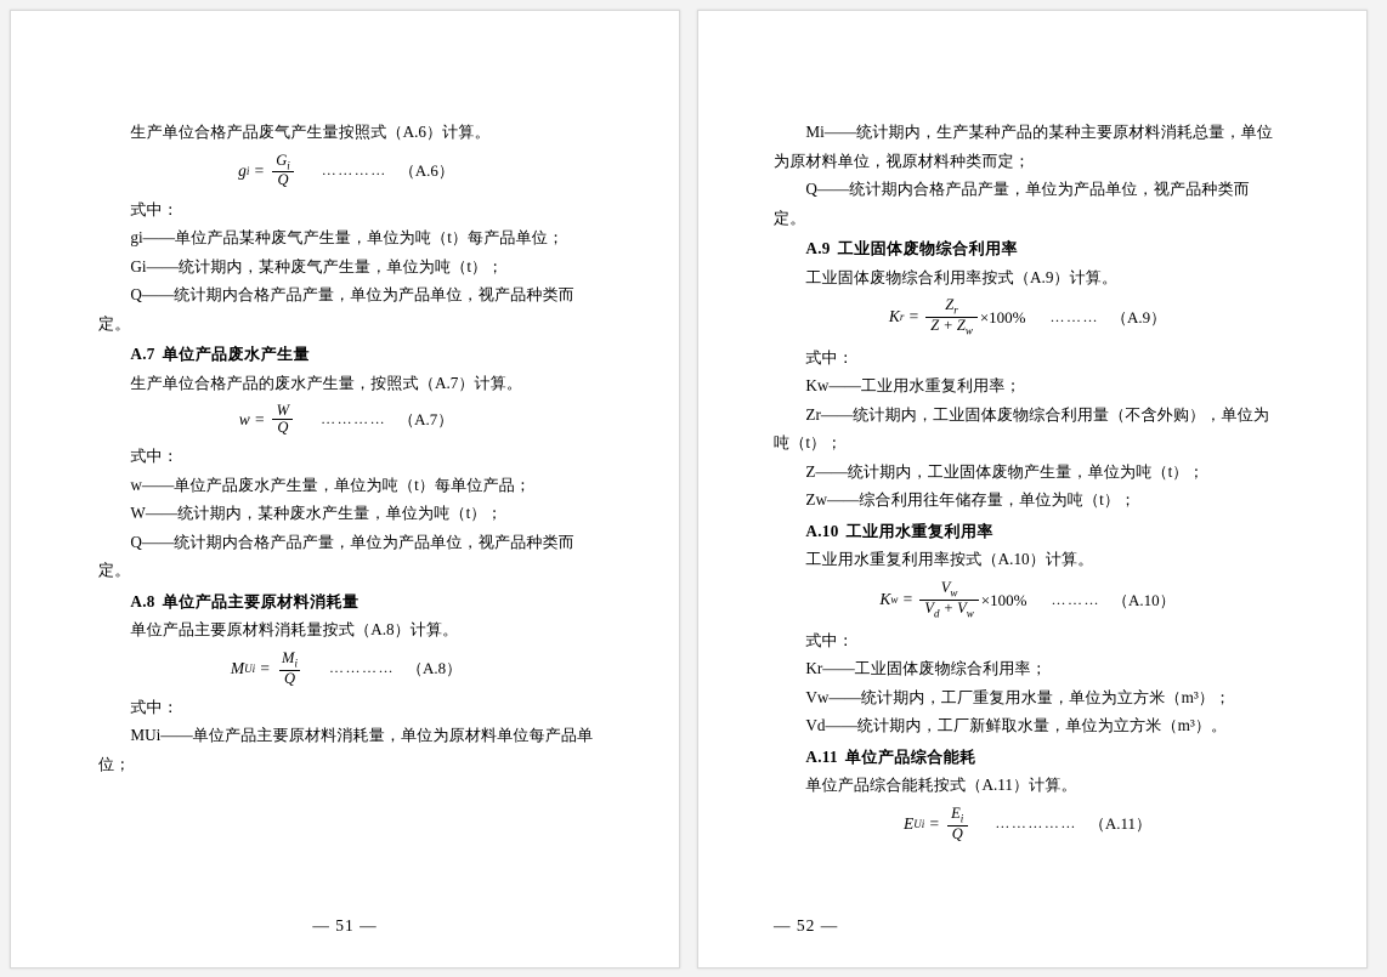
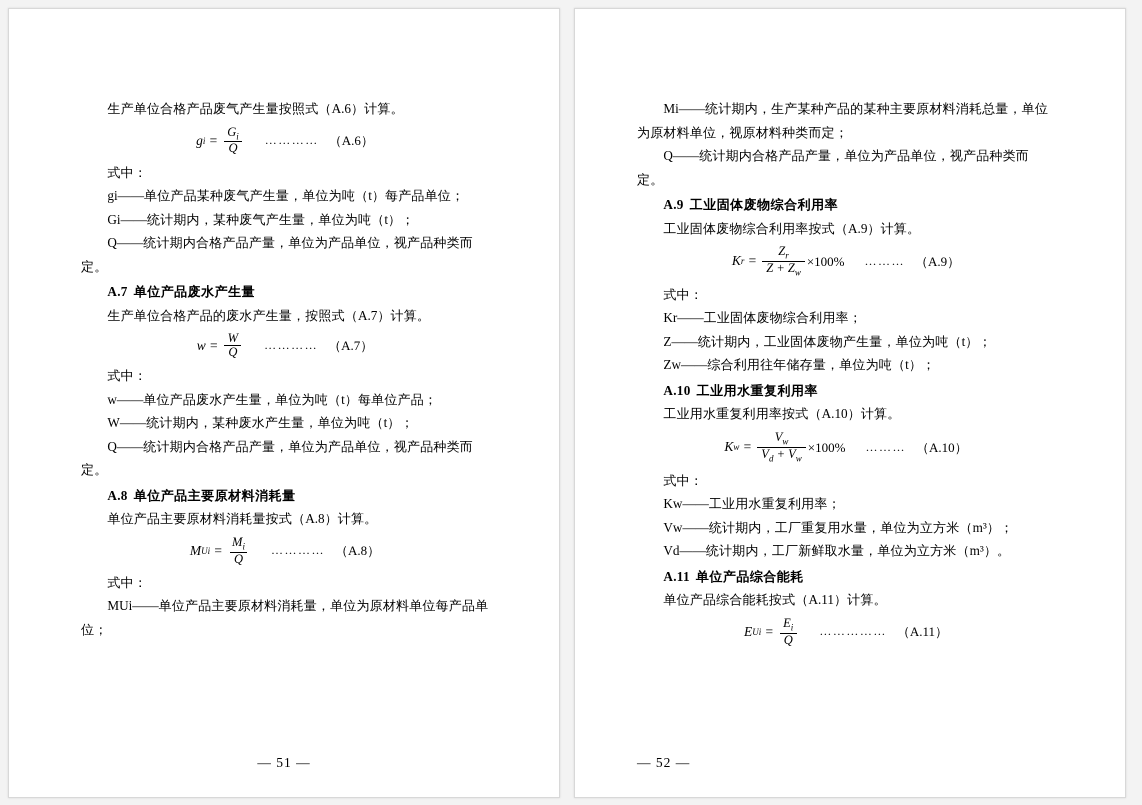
  生产单位合格产品废气产生量按照式（A.6）计算。
  g
  i
  =
  Gi
  Q
  …………
  （A.6）
  式中：
  gi——单位产品某种废气产生量，单位为吨（t）每产品单位；
  Gi——统计期内，某种废气产生量，单位为吨（t）；
  Q——统计期内合格产品产量，单位为产品单位，视产品种类而定。
  A.7 单位产品废水产生量
  生产单位合格产品的废水产生量，按照式（A.7）计算。
  w
  =
  W
  Q
  …………
  （A.7）
  式中：
  w——单位产品废水产生量，单位为吨（t）每单位产品；
  W——统计期内，某种废水产生量，单位为吨（t）；
  Q——统计期内合格产品产量，单位为产品单位，视产品种类而定。
  A.8 单位产品主要原材料消耗量
  单位产品主要原材料消耗量按式（A.8）计算。
  M
  Ui
  =
  Mi
  Q
  …………
  （A.8）
  式中：
  MUi——单位产品主要原材料消耗量，单位为原材料单位每产品单位；
  — 51 —
  Mi——统计期内，生产某种产品的某种主要原材料消耗总量，单位为原材料单位，视原材料种类而定；
  Q——统计期内合格产品产量，单位为产品单位，视产品种类而定。
  A.9 工业固体废物综合利用率
  工业固体废物综合利用率按式（A.9）计算。
  K
  r
  =
  Zr
  Z + Zw
  ×100%
  ………
  （A.9）
  式中：
- Kw——工业用水重复利用率；
+ Kr——工业固体废物综合利用率；
- Zr——统计期内，工业固体废物综合利用量（不含外购），单位为吨（t）；
  Z——统计期内，工业固体废物产生量，单位为吨（t）；
  Zw——综合利用往年储存量，单位为吨（t）；
  A.10 工业用水重复利用率
  工业用水重复利用率按式（A.10）计算。
  K
  w
  =
  Vw
  Vd + Vw
  ×100%
  ………
  （A.10）
  式中：
- Kr——工业固体废物综合利用率；
+ Kw——工业用水重复利用率；
  Vw——统计期内，工厂重复用水量，单位为立方米（m³）；
  Vd——统计期内，工厂新鲜取水量，单位为立方米（m³）。
  A.11 单位产品综合能耗
  单位产品综合能耗按式（A.11）计算。
  E
  Ui
  =
  Ei
  Q
  ……………
  （A.11）
  — 52 —
